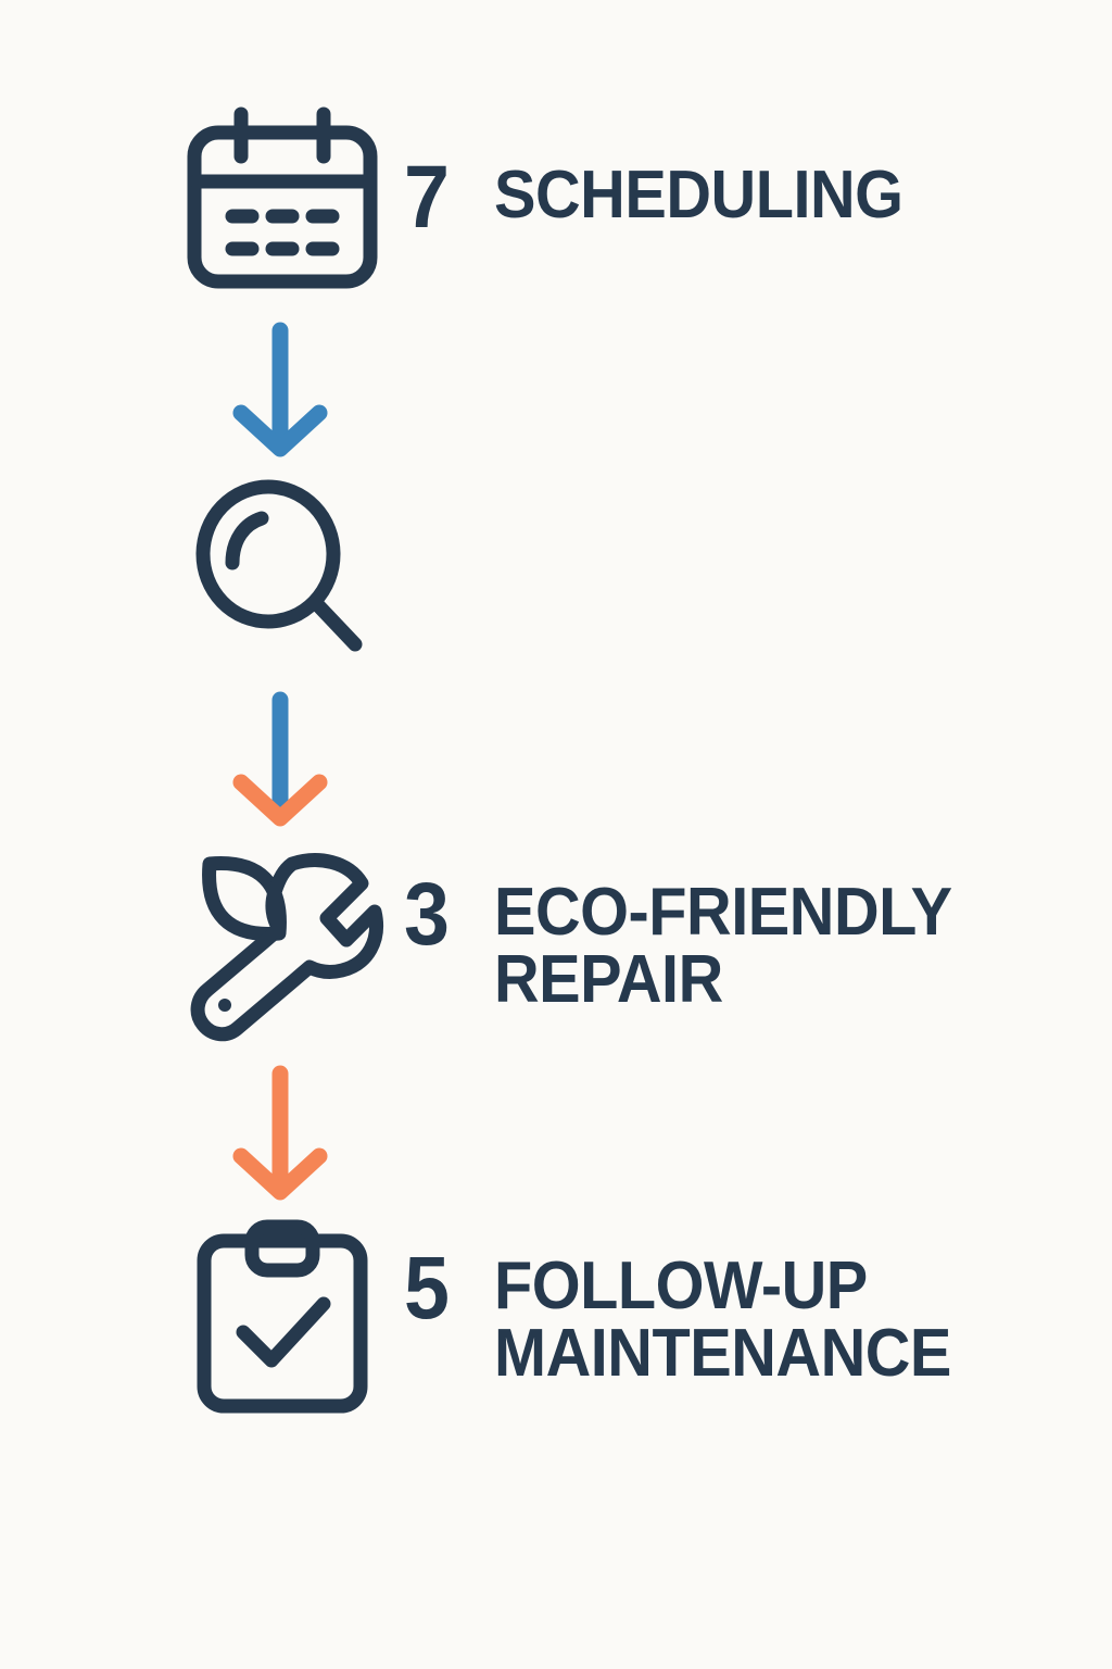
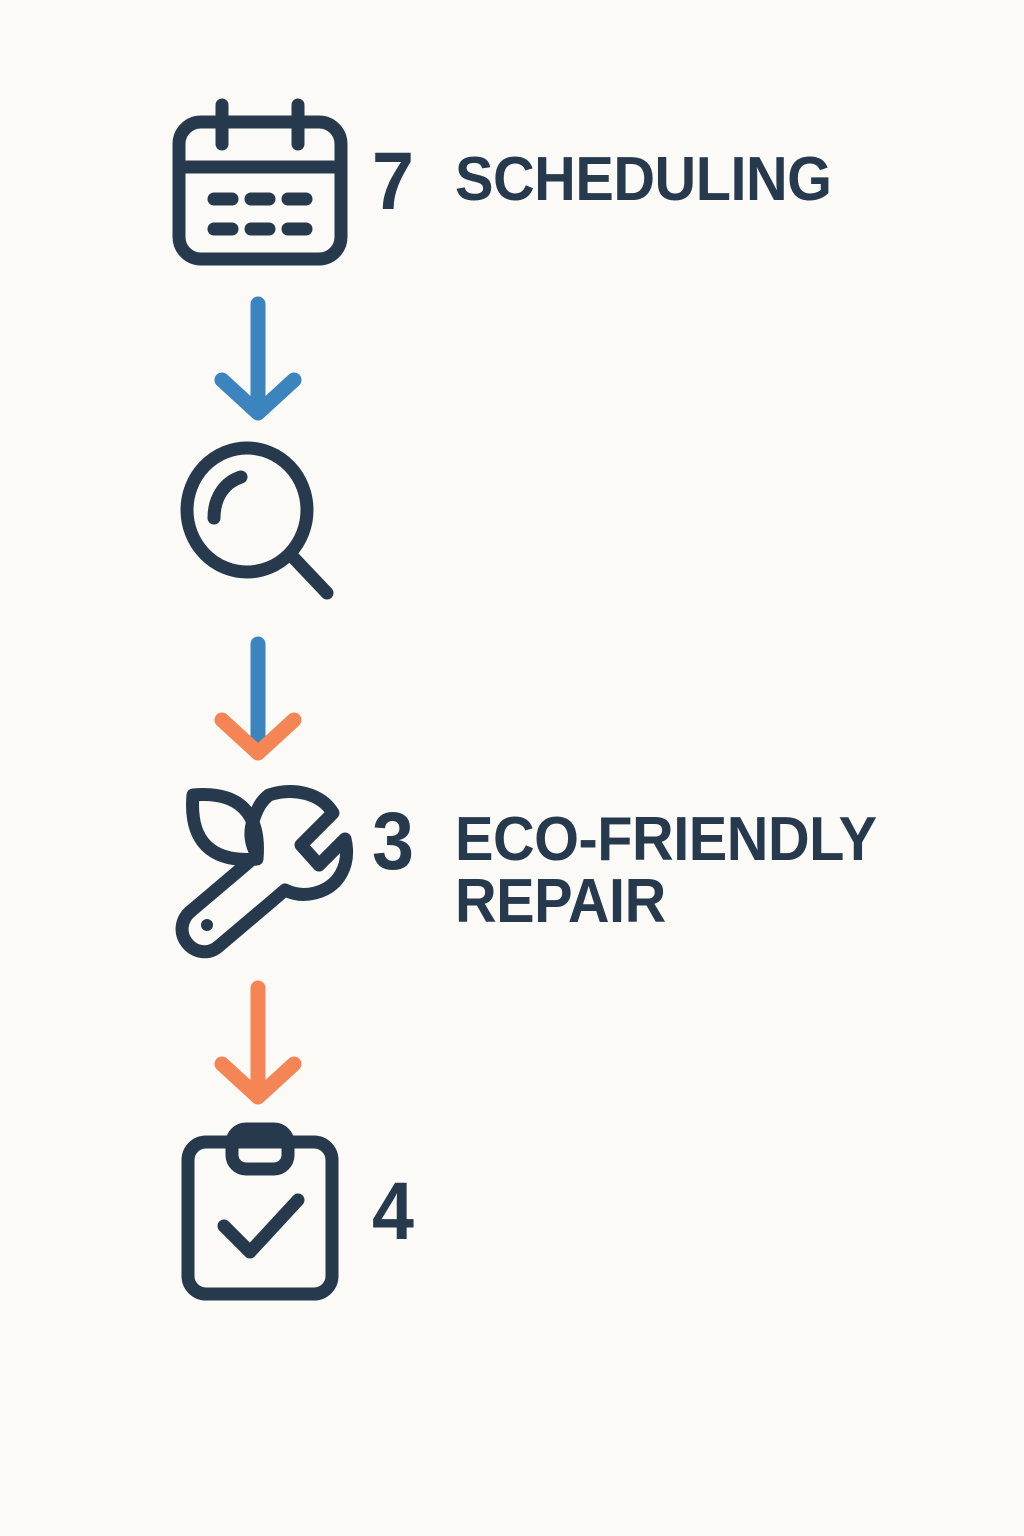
  7
  SCHEDULING
  3
  ECO-FRIENDLY
  REPAIR
- 5
+ 4
- FOLLOW-UP
- MAINTENANCE
